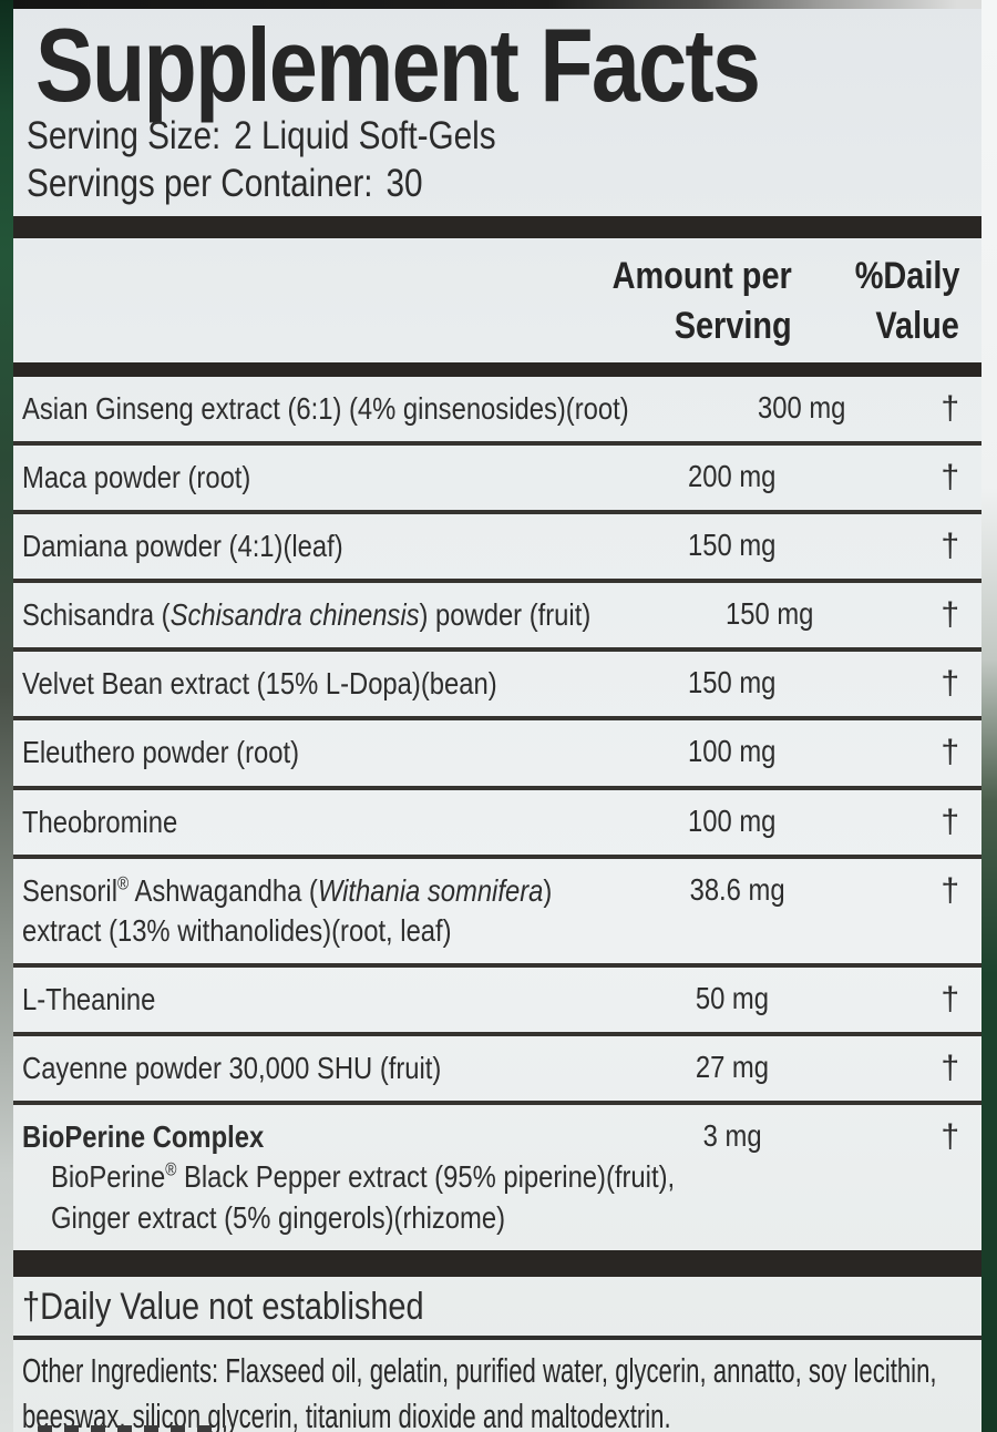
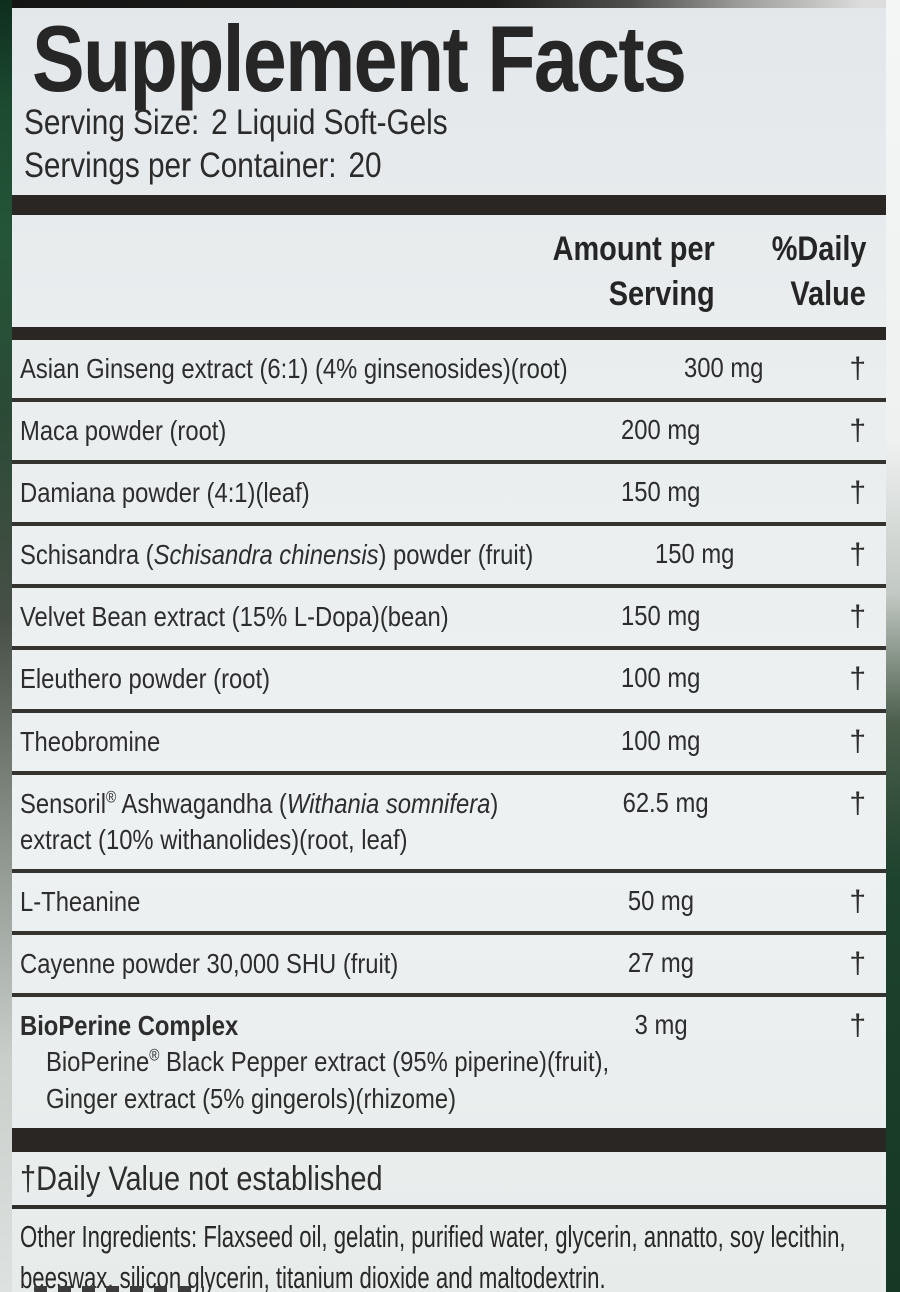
  Supplement Facts
  Serving Size: 2 Liquid Soft-Gels
- Servings per Container: 30
+ Servings per Container: 20
  Amount per
  Serving
  %Daily
  Value
  Asian Ginseng extract (6:1) (4% ginsenosides)(root)
  300 mg
  †
  Maca powder (root)
  200 mg
  †
  Damiana powder (4:1)(leaf)
  150 mg
  †
  Schisandra (Schisandra chinensis) powder (fruit)
  150 mg
  †
  Velvet Bean extract (15% L-Dopa)(bean)
  150 mg
  †
  Eleuthero powder (root)
  100 mg
  †
  Theobromine
  100 mg
  †
  Sensoril® Ashwagandha (Withania somnifera)
- 38.6 mg
+ 62.5 mg
  †
- extract (13% withanolides)(root, leaf)
+ extract (10% withanolides)(root, leaf)
  L-Theanine
  50 mg
  †
  Cayenne powder 30,000 SHU (fruit)
  27 mg
  †
  BioPerine Complex
  3 mg
  †
  BioPerine® Black Pepper extract (95% piperine)(fruit),
  Ginger extract (5% gingerols)(rhizome)
  †Daily Value not established
  Other Ingredients: Flaxseed oil, gelatin, purified water, glycerin, annatto, soy lecithin, beeswax, silicon glycerin, titanium dioxide and maltodextrin.
